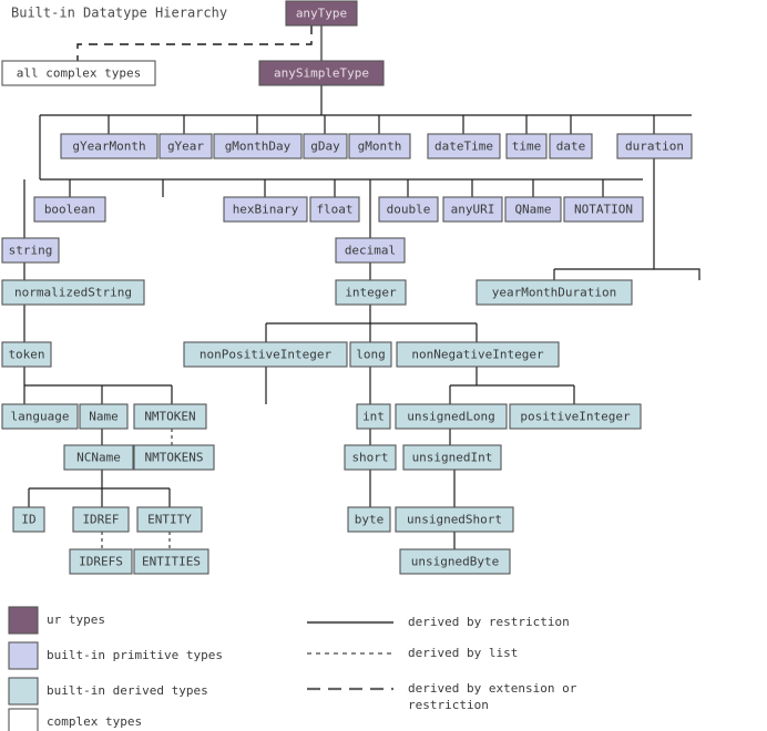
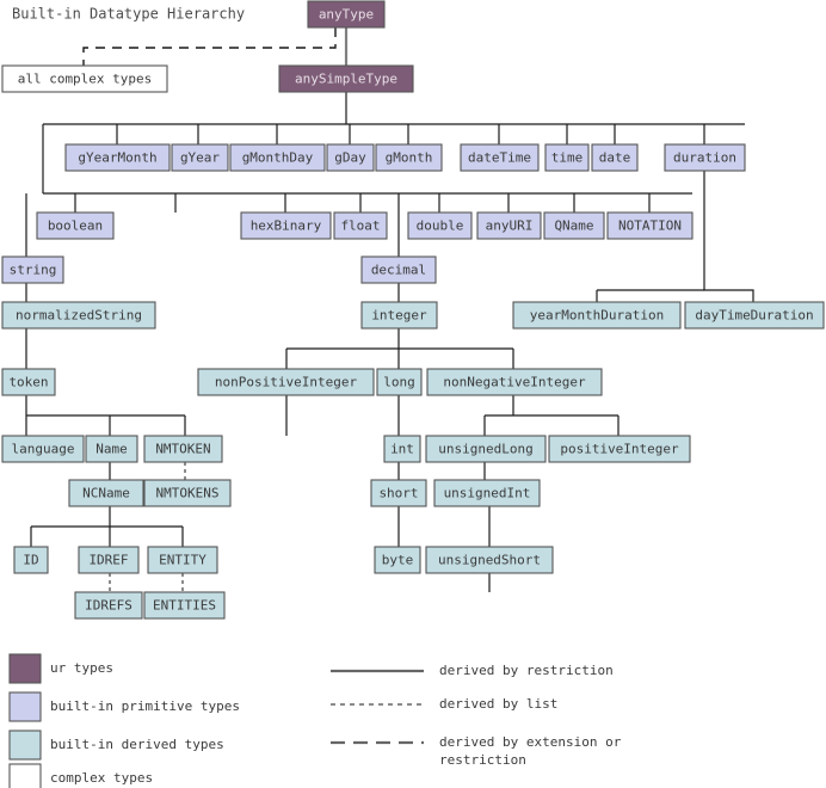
  Built-in Datatype Hierarchy
  anyType
  all complex types
  anySimpleType
  gYearMonth
  gYear
  gMonthDay
  gDay
  gMonth
  dateTime
  time
  date
  duration
  boolean
  hexBinary
  float
  double
  anyURI
  QName
  NOTATION
  string
  decimal
  normalizedString
  integer
  yearMonthDuration
+ dayTimeDuration
  token
  nonPositiveInteger
  long
  nonNegativeInteger
  language
  Name
  NMTOKEN
  int
  unsignedLong
  positiveInteger
  NCName
  NMTOKENS
  short
  unsignedInt
  ID
  IDREF
  ENTITY
  byte
  unsignedShort
  IDREFS
  ENTITIES
- unsignedByte
  ur types
  built-in primitive types
  built-in derived types
  complex types
  derived by restriction
  derived by list
  derived by extension or
  restriction
